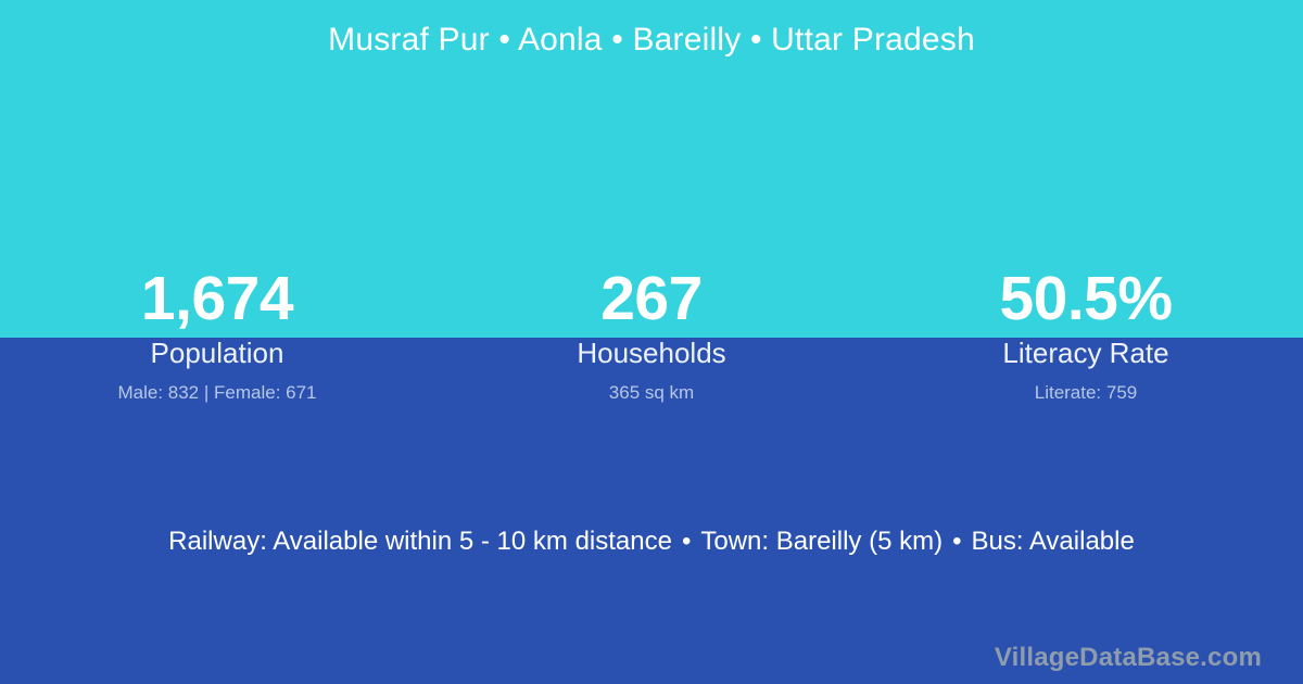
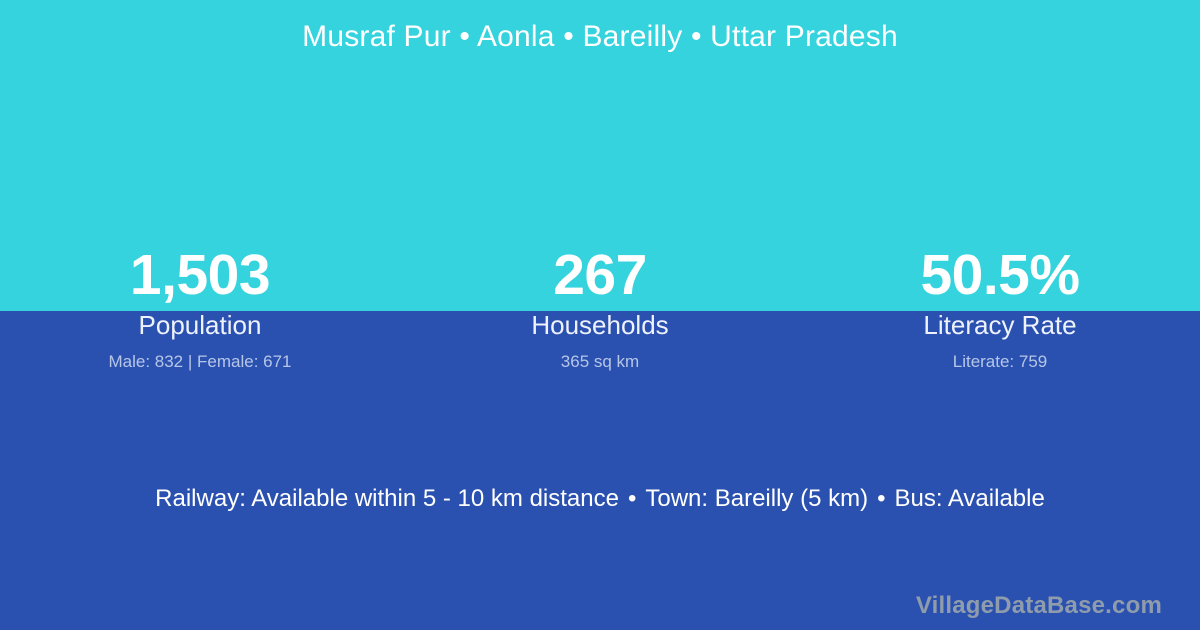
  Musraf Pur • Aonla • Bareilly • Uttar Pradesh
- 1,674
+ 1,503
  Population
  Male: 832 | Female: 671
  267
  Households
  365 sq km
  50.5%
  Literacy Rate
  Literate: 759
  Railway: Available within 5 - 10 km distance • Town: Bareilly (5 km) • Bus: Available
  VillageDataBase.com
